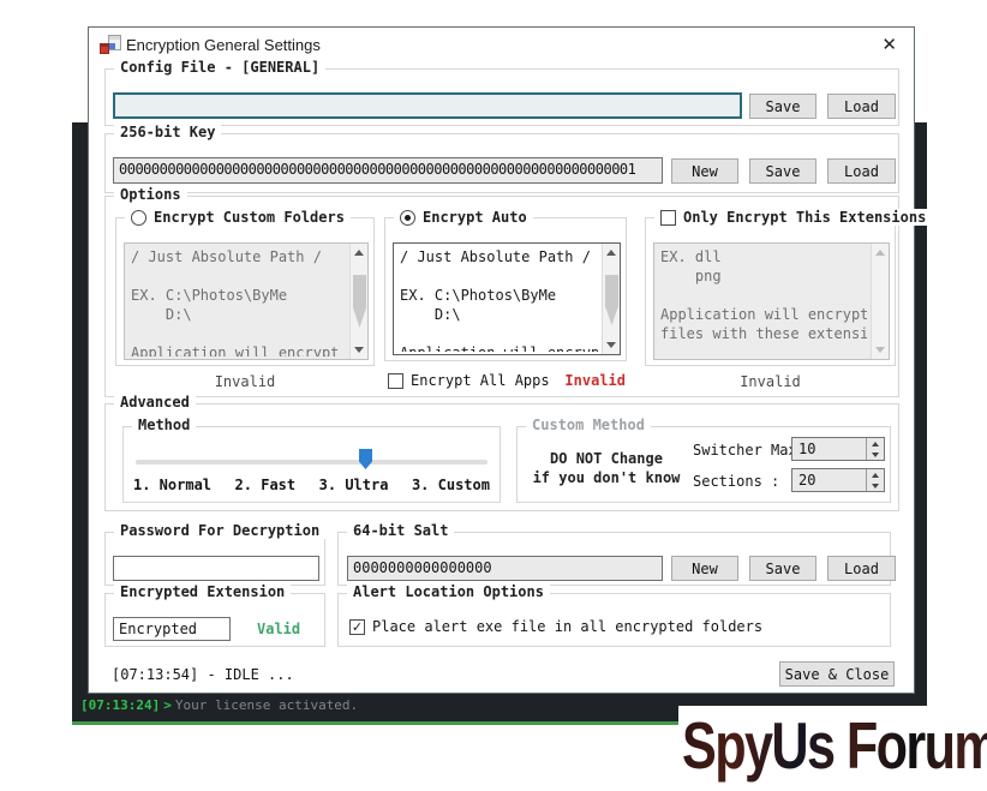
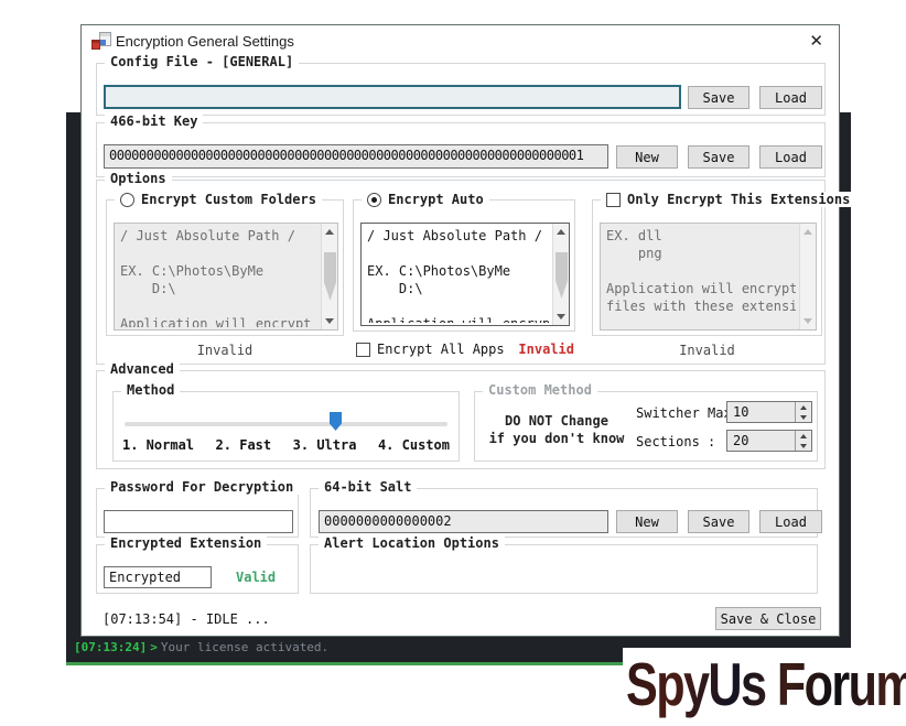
  [07:13:24] > Your license activated.
  Encryption General Settings
  ✕
  Config File - [GENERAL]
  Save
  Load
- 256-bit Key
+ 466-bit Key
  0000000000000000000000000000000000000000000000000000000000000001
  New
  Save
  Load
  Options
  Encrypt Custom Folders
  / Just Absolute Path /
  EX. C:\Photos\ByMe
  D:\
  Application will encrypt
  Invalid
  Encrypt Auto
  / Just Absolute Path /
  EX. C:\Photos\ByMe
  D:\
  Encrypt All Apps
  Invalid
  Only Encrypt This Extensions
  EX. dll
  png
  Application will encrypt
  files with these extensi
  Invalid
  Advanced
  Method
  1. Normal
  2. Fast
  3. Ultra
- 3. Custom
+ 4. Custom
  Custom Method
  DO NOT Change
  if you don't know
  Switcher Ma
  10
  Sections :
  20
  Password For Decryption
  64-bit Salt
- 0000000000000000
+ 0000000000000002
  New
  Save
  Load
  Encrypted Extension
  Encrypted
  Valid
  Alert Location Options
- ✓
- Place alert exe file in all encrypted folders
  [07:13:54] - IDLE ...
  Save & Close
  SpyUs Forum
